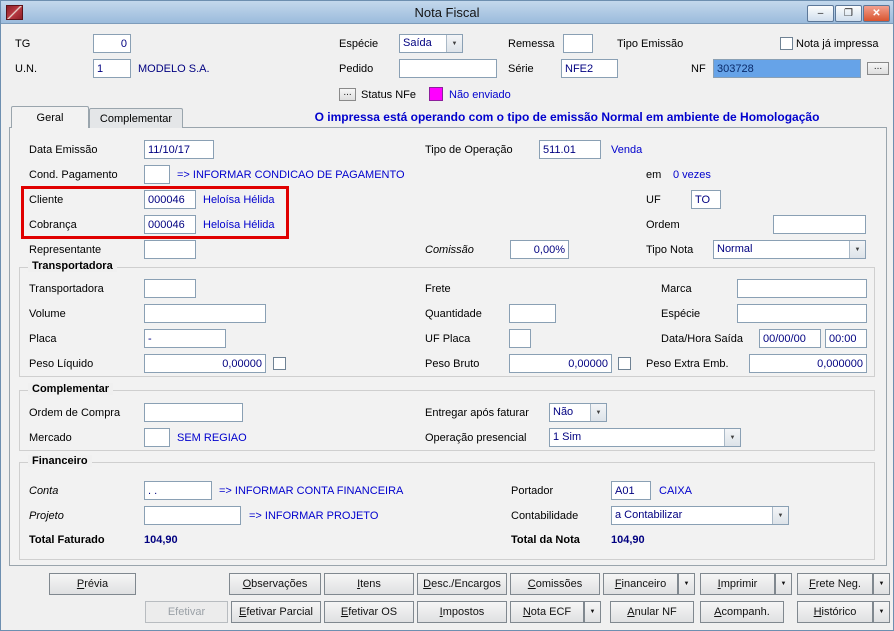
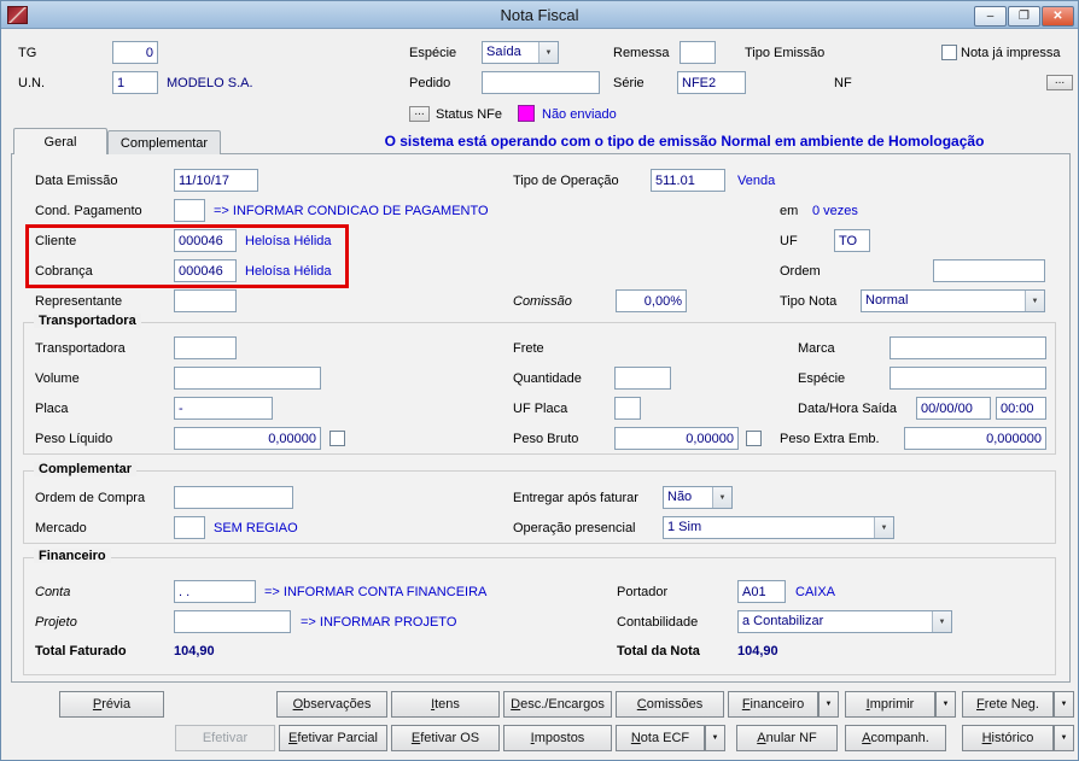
  Nota Fiscal
  –
  ❐
  ✕
  TG
  0
  Espécie
  Saída
  Remessa
  Tipo Emissão
  Nota já impressa
  U.N.
  1
  MODELO S.A.
  Pedido
  Série
  NFE2
  NF
- 303728
  ...
  ...
  Status NFe
  Não enviado
  Geral
  Complementar
- O impressa está operando com o tipo de emissão Normal em ambiente de Homologação
+ O sistema está operando com o tipo de emissão Normal em ambiente de Homologação
  Data Emissão
  11/10/17
  Tipo de Operação
  511.01
  Venda
  Cond. Pagamento
  => INFORMAR CONDICAO DE PAGAMENTO
  em
  0 vezes
  Cliente
  000046
  Heloísa Hélida
  UF
  TO
  Cobrança
  000046
  Heloísa Hélida
  Ordem
  Representante
  Comissão
  0,00%
  Tipo Nota
  Normal
  Transportadora
  Transportadora
  Frete
  Marca
  Volume
  Quantidade
  Espécie
  Placa
  -
  UF Placa
  Data/Hora Saída
  00/00/00
  00:00
  Peso Líquido
  0,00000
  Peso Bruto
  0,00000
  Peso Extra Emb.
  0,000000
  Complementar
  Ordem de Compra
  Entregar após faturar
  Não
  Mercado
  SEM REGIAO
  Operação presencial
  1 Sim
  Financeiro
  Conta
  . .
  => INFORMAR CONTA FINANCEIRA
  Portador
  A01
  CAIXA
  Projeto
  => INFORMAR PROJETO
  Contabilidade
  a Contabilizar
  Total Faturado
  104,90
  Total da Nota
  104,90
  Prévia
  Observações
  Itens
  Desc./Encargos
  Comissões
  Financeiro
  Imprimir
  Frete Neg.
  Efetivar
  Efetivar Parcial
  Efetivar OS
  Impostos
  Nota ECF
  Anular NF
  Acompanh.
  Histórico
